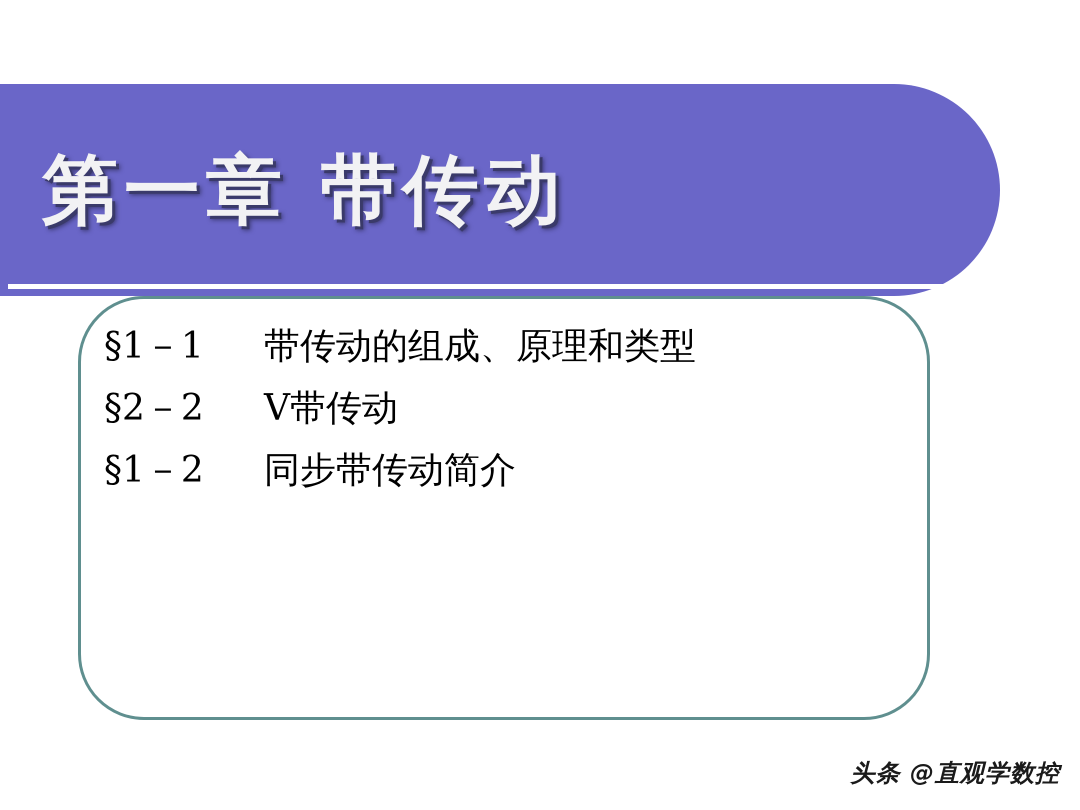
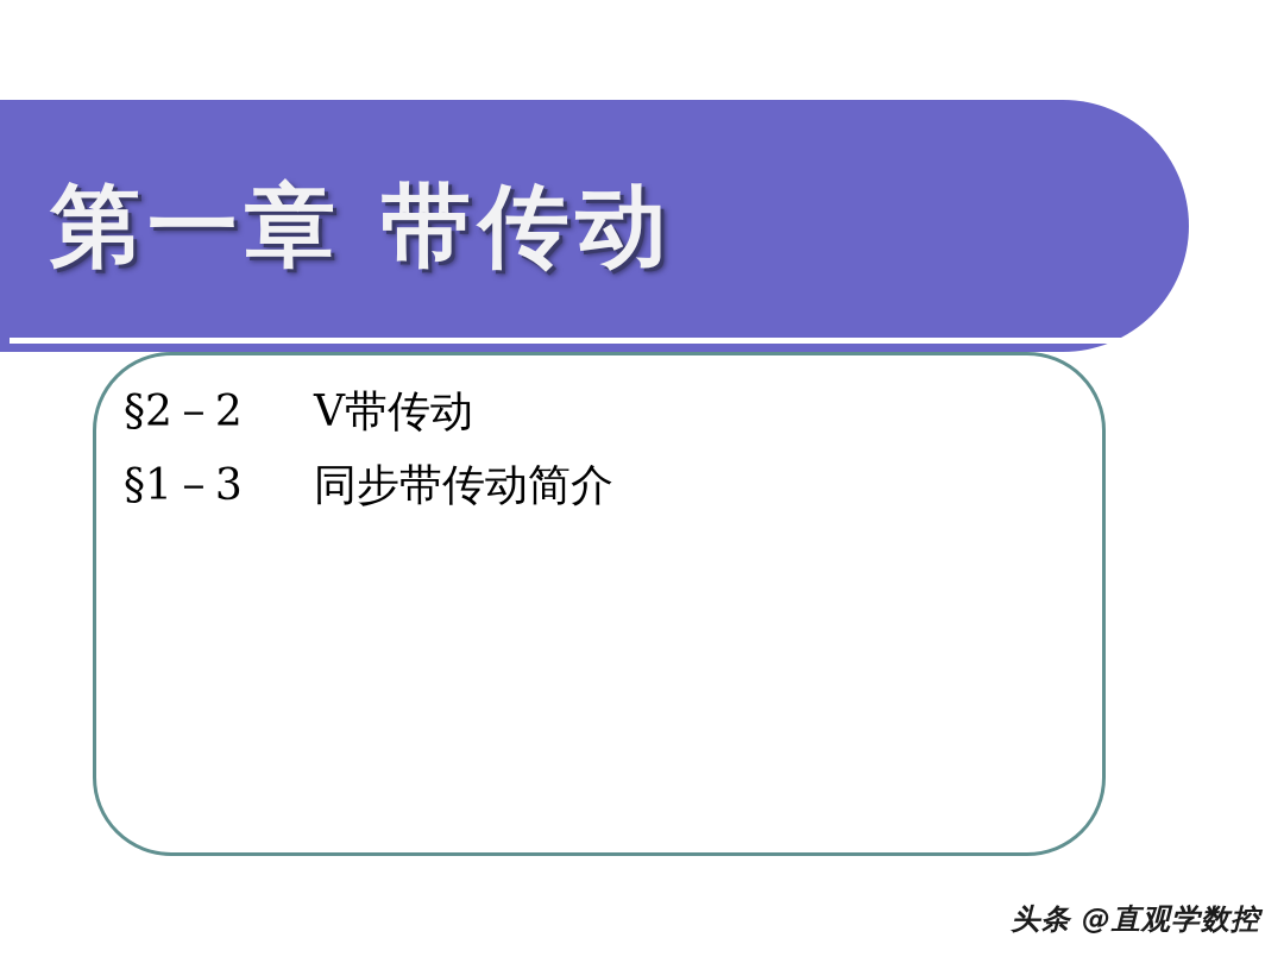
  第一章 带传动
- §1－1 带传动的组成、原理和类型
  §2－2 V带传动
- §1－2 同步带传动简介
+ §1－3 同步带传动简介
  头条 @直观学数控
